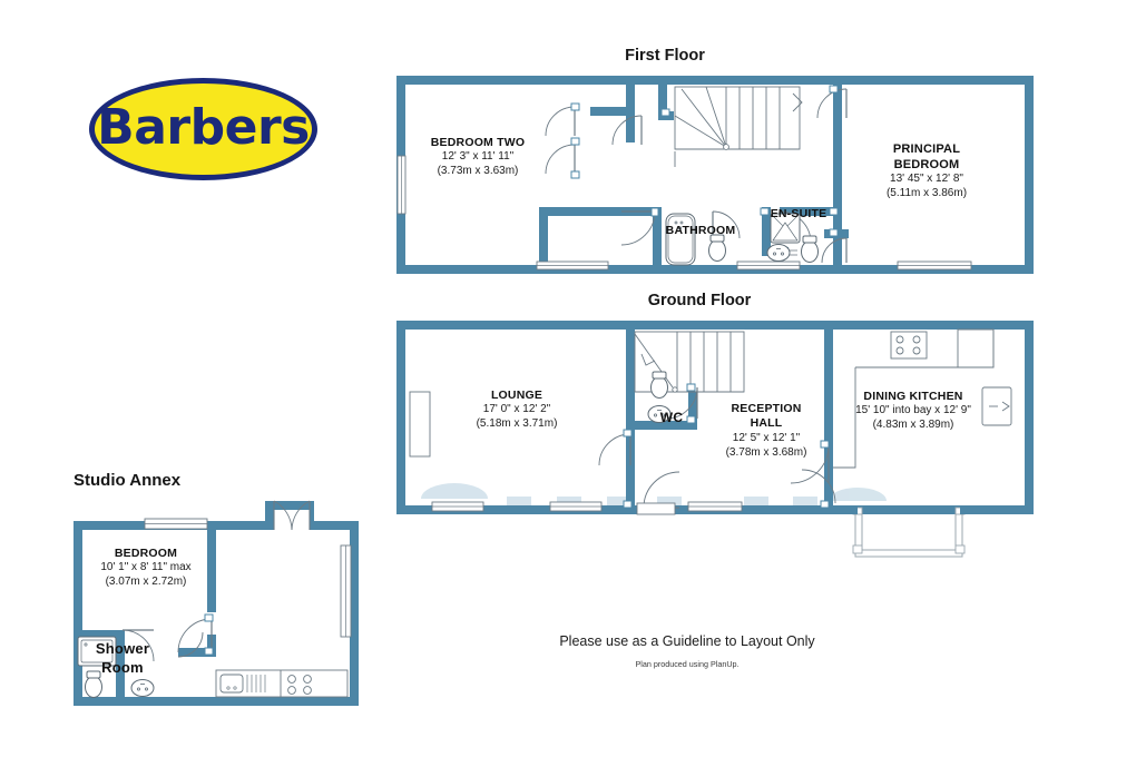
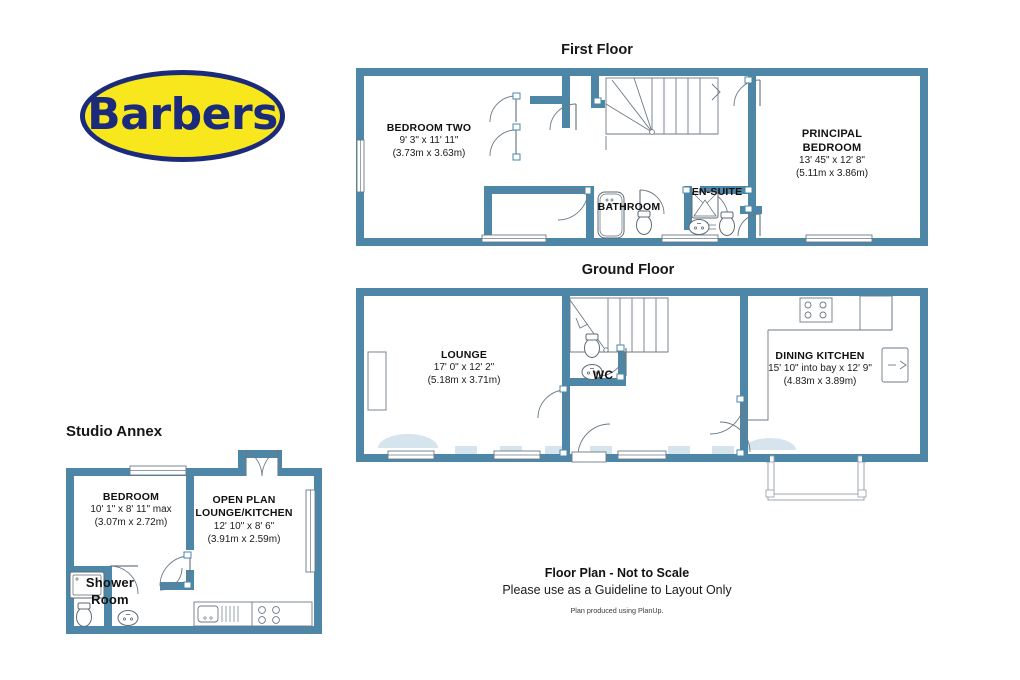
  Barbers
  First Floor
  Ground Floor
  Studio Annex
  BEDROOM TWO
- 12' 3" x 11' 11"
+ 9' 3" x 11' 11"
  (3.73m x 3.63m)
  BATHROOM
  EN-SUITE
  PRINCIPAL
  BEDROOM
  13' 45" x 12' 8"
  (5.11m x 3.86m)
  LOUNGE
  17' 0" x 12' 2"
  (5.18m x 3.71m)
  WC
- RECEPTION
- HALL
- 12' 5" x 12' 1"
- (3.78m x 3.68m)
  DINING KITCHEN
  15' 10" into bay x 12' 9"
  (4.83m x 3.89m)
  BEDROOM
  10' 1" x 8' 11" max
  (3.07m x 2.72m)
+ OPEN PLAN
+ LOUNGE/KITCHEN
+ 12' 10" x 8' 6"
+ (3.91m x 2.59m)
  Shower
  Room
+ Floor Plan - Not to Scale
  Please use as a Guideline to Layout Only
  Plan produced using PlanUp.
